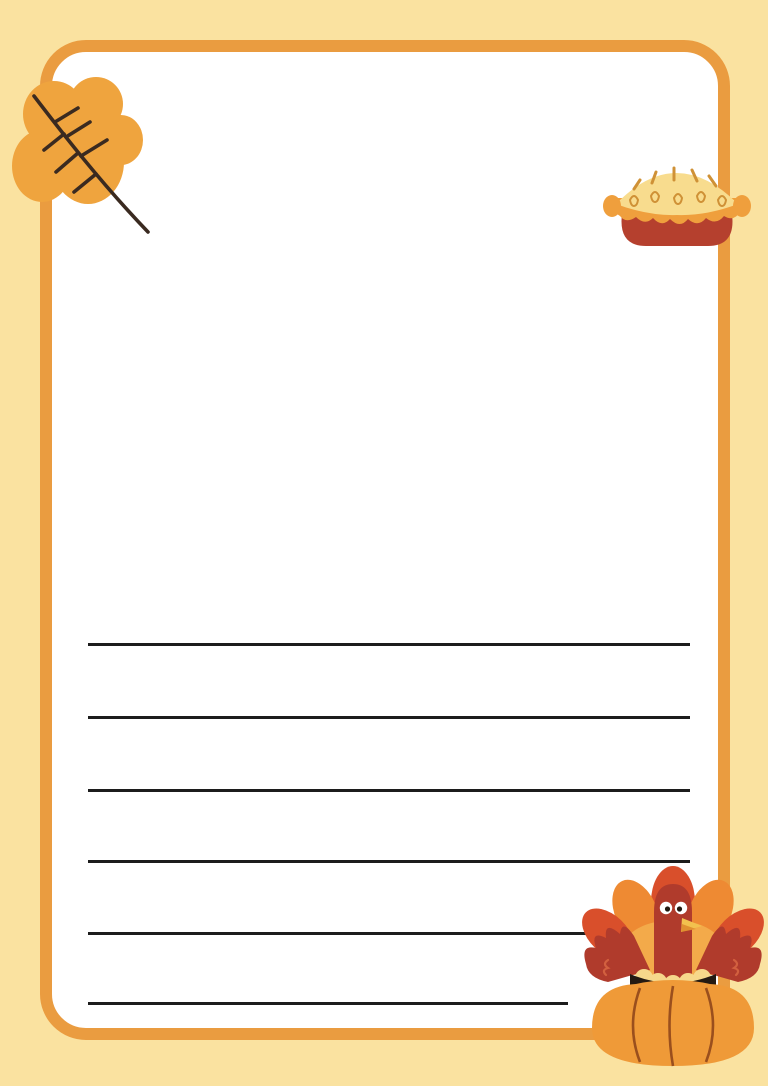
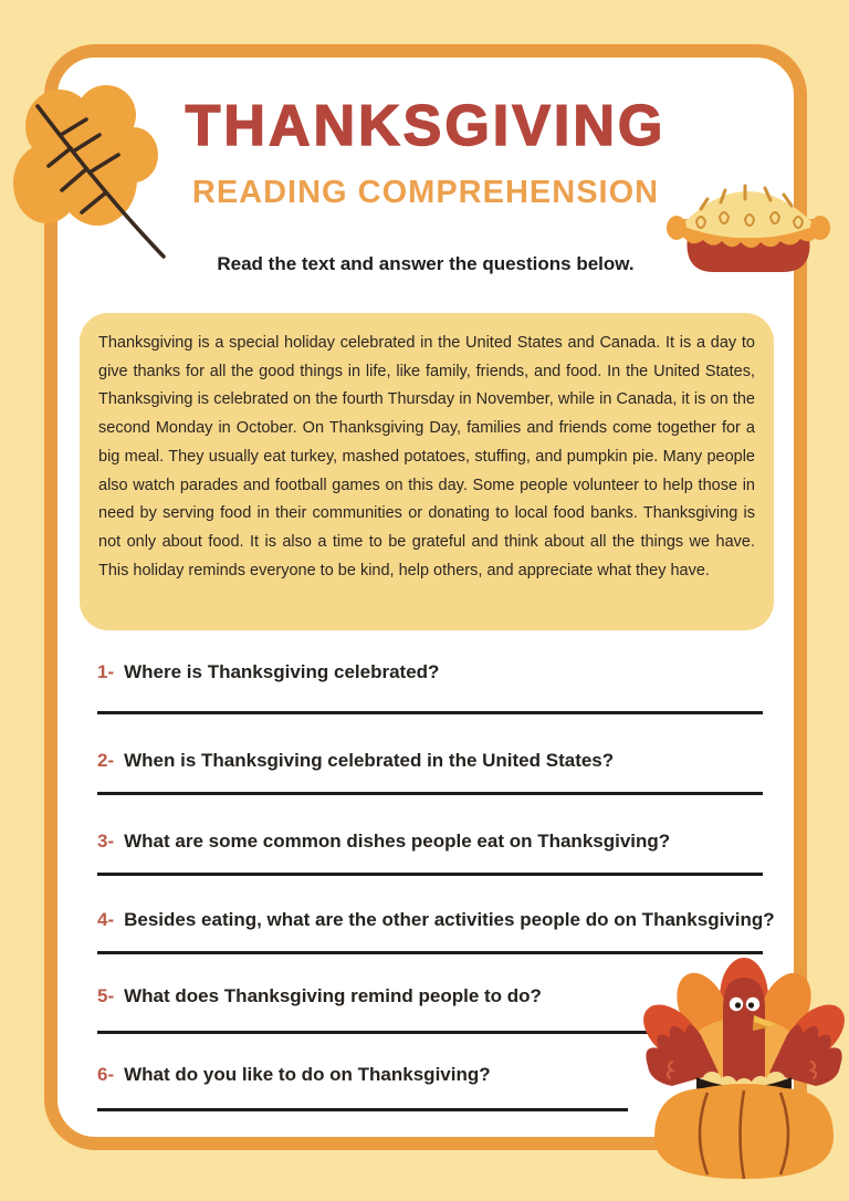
+ THANKSGIVING
+ READING COMPREHENSION
+ Read the text and answer the questions below.
+ Thanksgiving is a special holiday celebrated in the United States and Canada. It is a day to give thanks for all the good things in life, like family, friends, and food. In the United States, Thanksgiving is celebrated on the fourth Thursday in November, while in Canada, it is on the second Monday in October. On Thanksgiving Day, families and friends come together for a big meal. They usually eat turkey, mashed potatoes, stuffing, and pumpkin pie. Many people also watch parades and football games on this day. Some people volunteer to help those in need by serving food in their communities or donating to local food banks. Thanksgiving is not only about food. It is also a time to be grateful and think about all the things we have. This holiday reminds everyone to be kind, help others, and appreciate what they have.
+ 1- Where is Thanksgiving celebrated?
+ 2- When is Thanksgiving celebrated in the United States?
+ 3- What are some common dishes people eat on Thanksgiving?
+ 4- Besides eating, what are the other activities people do on Thanksgiving?
+ 5- What does Thanksgiving remind people to do?
+ 6- What do you like to do on Thanksgiving?
